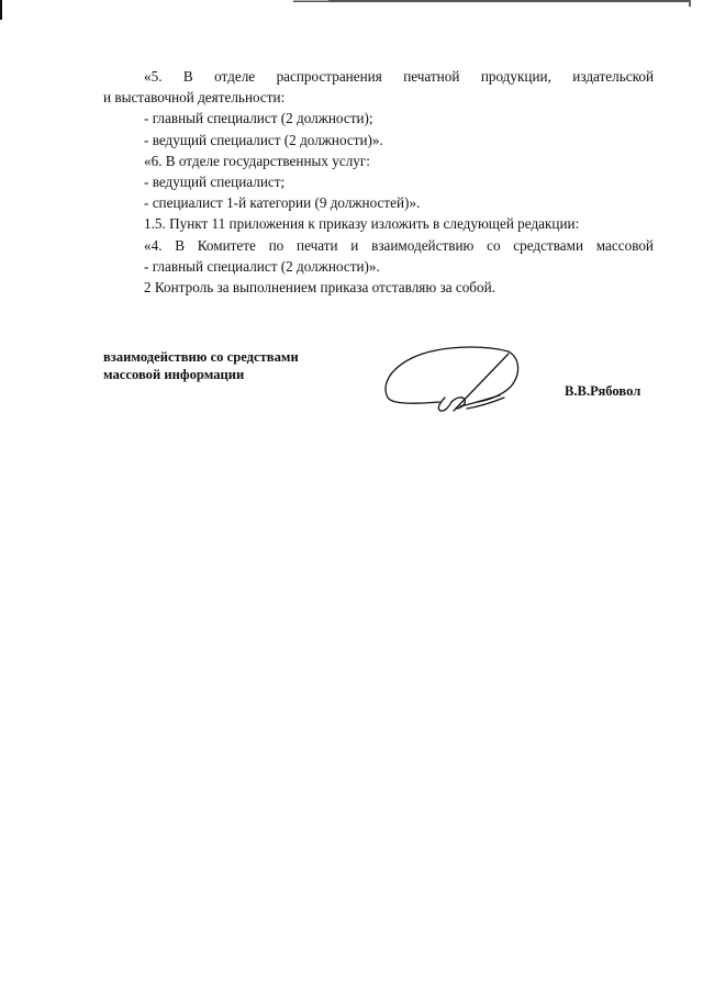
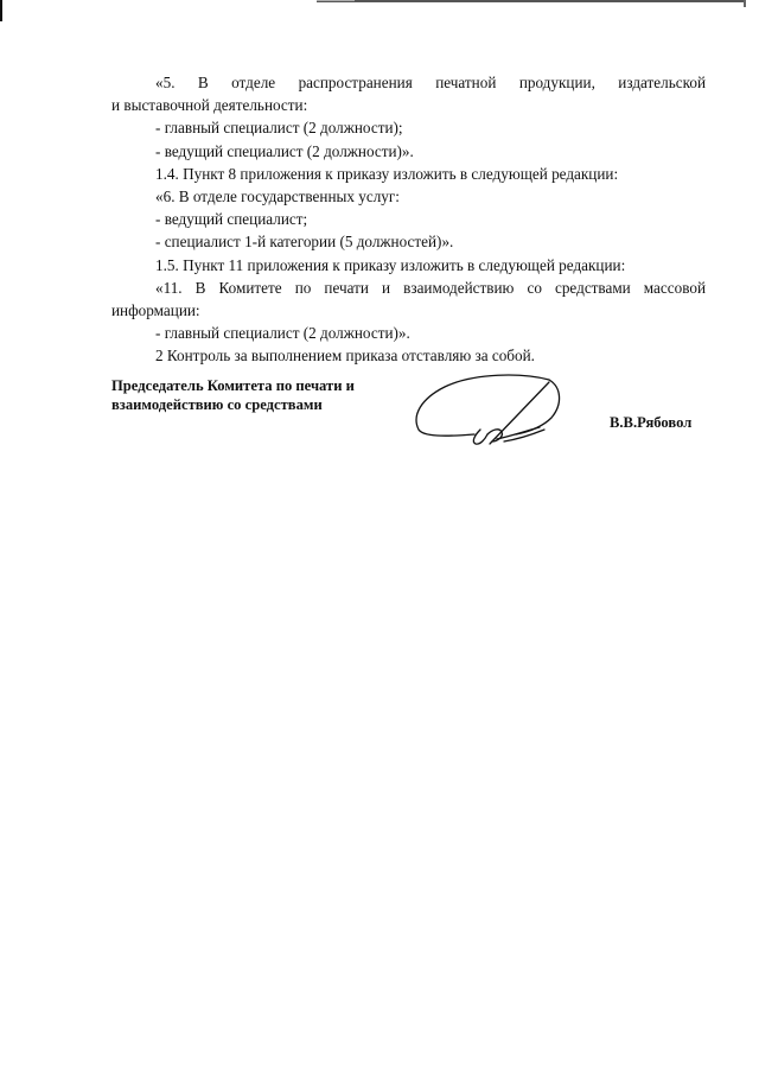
  «5. В отделе распространения печатной продукции, издательской
  и выставочной деятельности:
  - главный специалист (2 должности);
  - ведущий специалист (2 должности)».
+ 1.4. Пункт 8 приложения к приказу изложить в следующей редакции:
  «6. В отделе государственных услуг:
  - ведущий специалист;
- - специалист 1-й категории (9 должностей)».
+ - специалист 1-й категории (5 должностей)».
  1.5. Пункт 11 приложения к приказу изложить в следующей редакции:
- «4. В Комитете по печати и взаимодействию со средствами массовой
+ «11. В Комитете по печати и взаимодействию со средствами массовой
+ информации:
  - главный специалист (2 должности)».
  2 Контроль за выполнением приказа отставляю за собой.
+ Председатель Комитета по печати и
  взаимодействию со средствами
- массовой информации
  В.В.Рябовол
